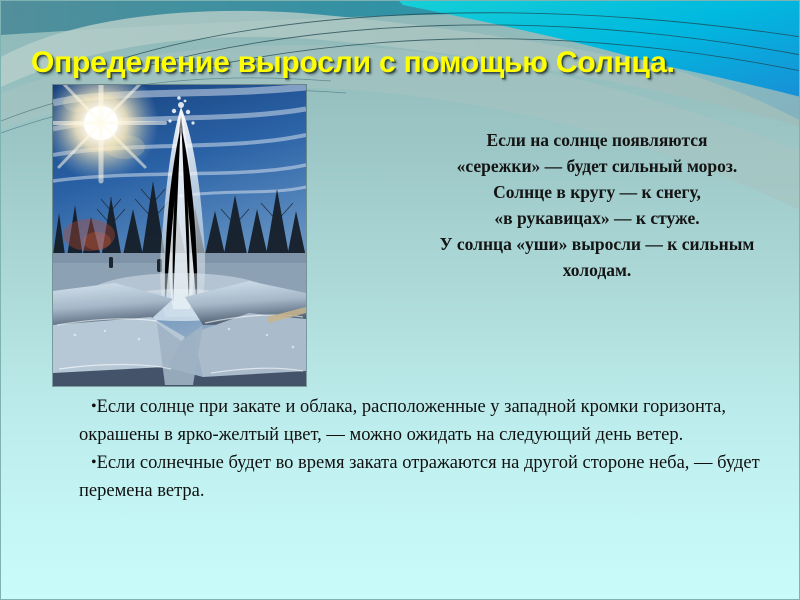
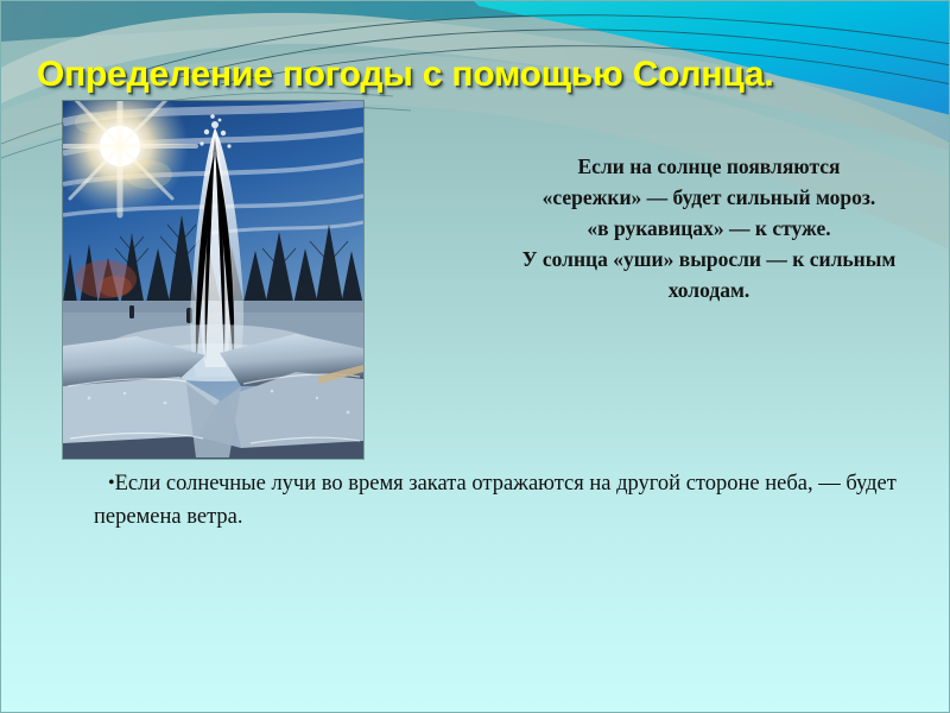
- Определение выросли с помощью Солнца.
+ Определение погоды с помощью Солнца.
  Если на солнце появляются
  «сережки» — будет сильный мороз.
- Солнце в кругу — к снегу,
  «в рукавицах» — к стуже.
  У солнца «уши» выросли — к сильным
  холодам.
- •Если солнце при закате и облака, расположенные у западной кромки горизонта, окрашены в ярко-желтый цвет, — можно ожидать на следующий день ветер.
- •Если солнечные будет во время заката отражаются на другой стороне неба, — будет перемена ветра.
+ •Если солнечные лучи во время заката отражаются на другой стороне неба, — будет перемена ветра.
